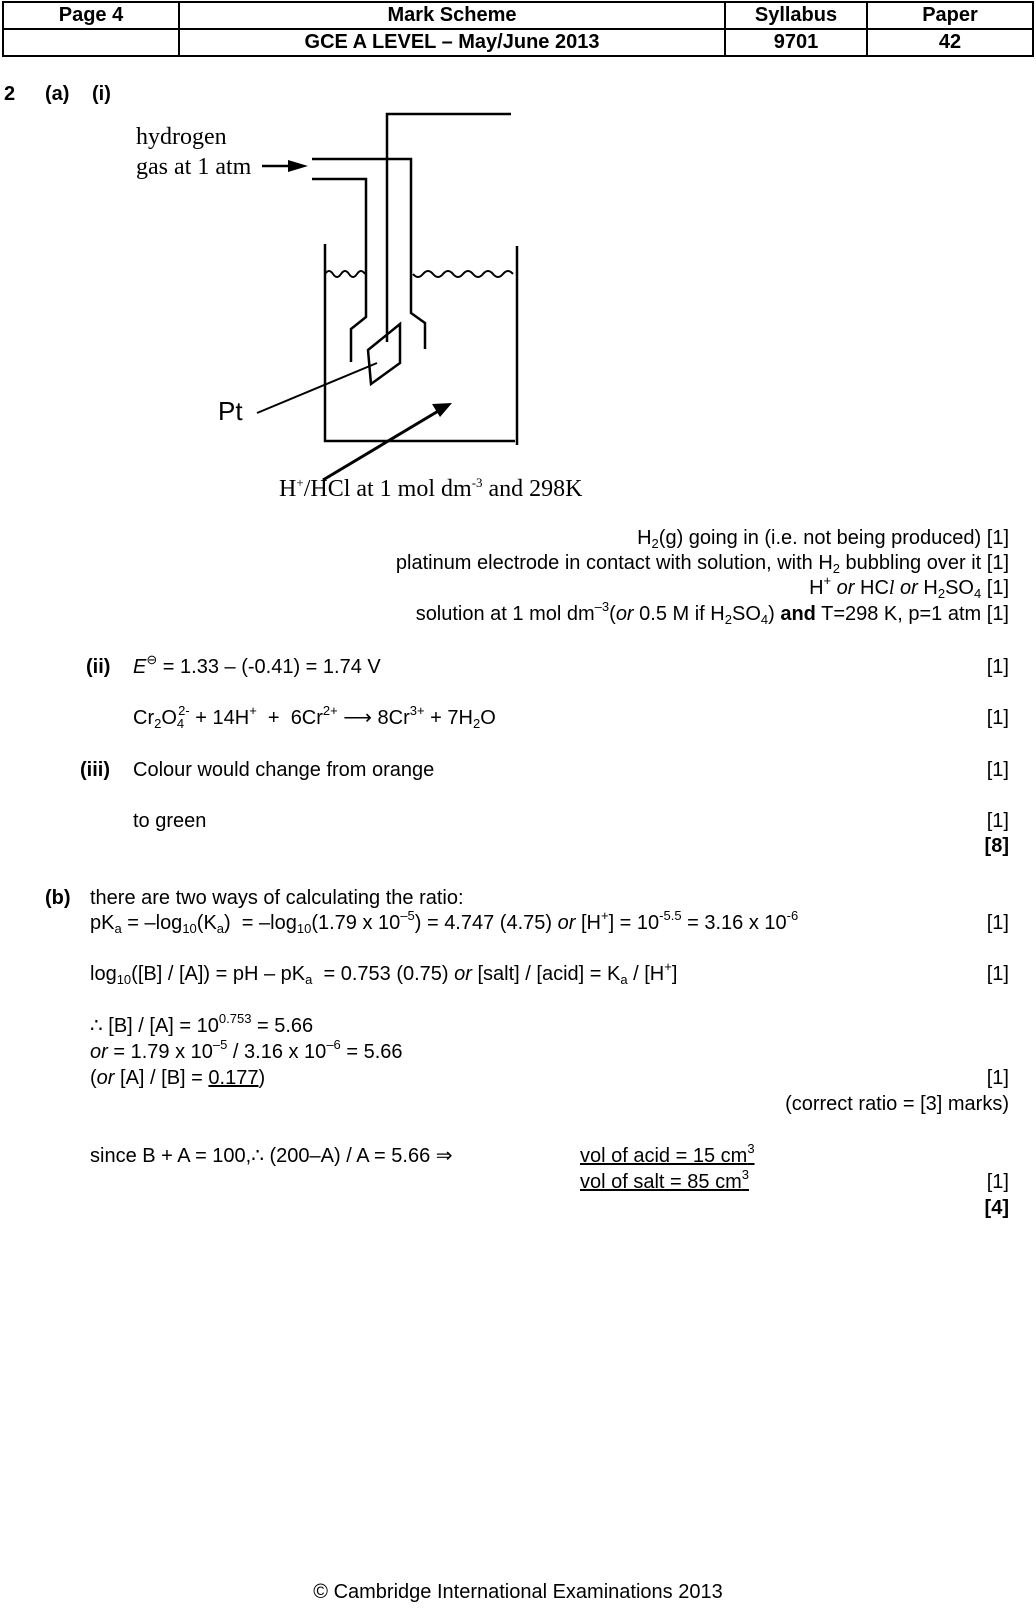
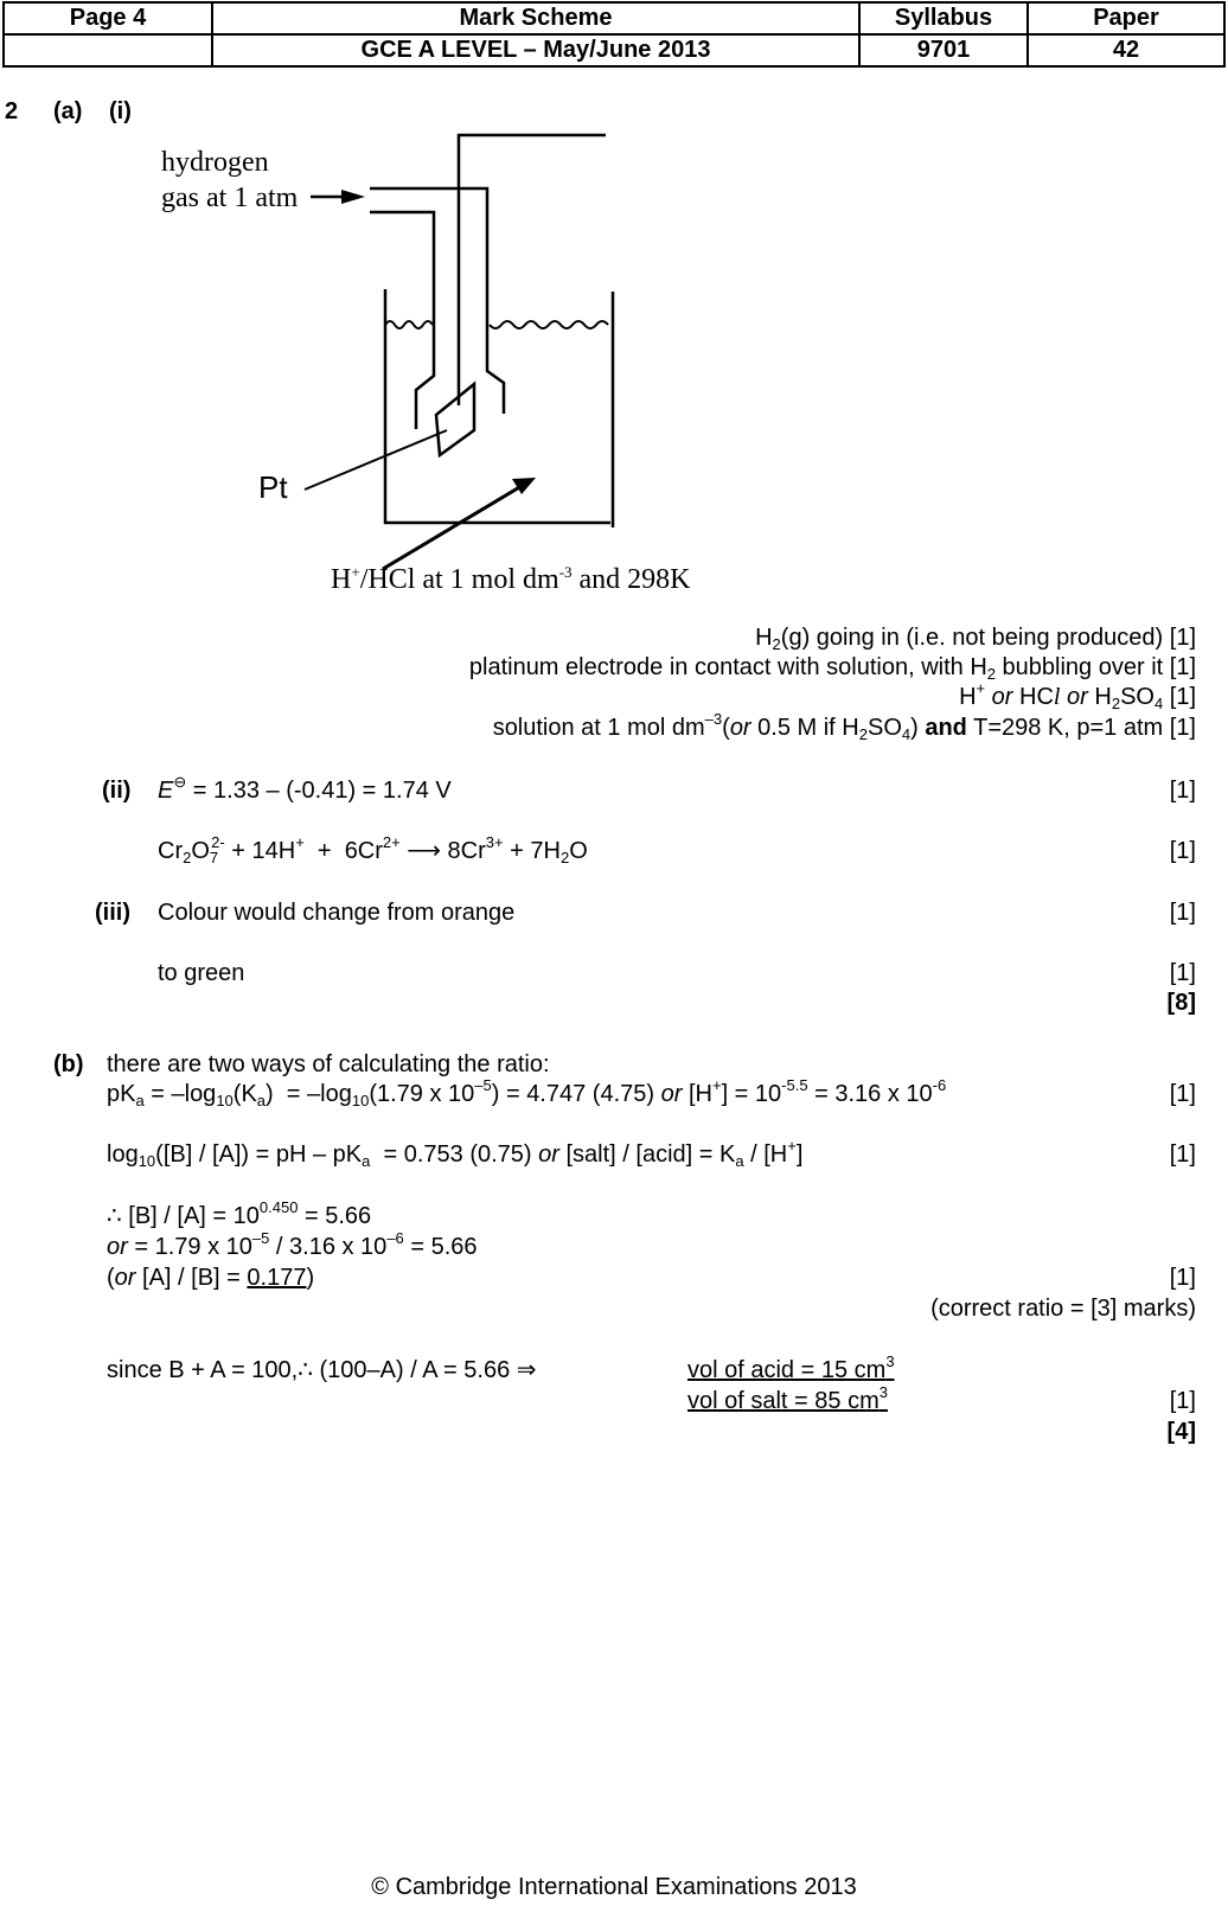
  Page 4	Mark Scheme	Syllabus	Paper
  	GCE A LEVEL – May/June 2013	9701	42
  2
  (a)
  (i)
  hydrogen
  gas at 1 atm
  Pt
  H+/HCl at 1 mol dm-3 and 298K
  H2(g) going in (i.e. not being produced) [1]
  platinum electrode in contact with solution, with H2 bubbling over it [1]
  H+ or HCl or H2SO4 [1]
  solution at 1 mol dm–3(or 0.5 M if H2SO4) and T=298 K, p=1 atm [1]
  (ii)
  E⊖ = 1.33 – (-0.41) = 1.74 V
  [1]
- Cr2O42- + 14H+ + 6Cr2+ ⟶ 8Cr3+ + 7H2O
+ Cr2O72- + 14H+ + 6Cr2+ ⟶ 8Cr3+ + 7H2O
  [1]
  (iii)
  Colour would change from orange
  [1]
  to green
  [1]
  [8]
  (b)
  there are two ways of calculating the ratio:
  pKa = –log10(Ka) = –log10(1.79 x 10–5) = 4.747 (4.75) or [H+] = 10-5.5 = 3.16 x 10-6
  [1]
  log10([B] / [A]) = pH – pKa = 0.753 (0.75) or [salt] / [acid] = Ka / [H+]
  [1]
- ∴ [B] / [A] = 100.753 = 5.66
+ ∴ [B] / [A] = 100.450 = 5.66
  or = 1.79 x 10–5 / 3.16 x 10–6 = 5.66
  (or [A] / [B] = 0.177)
  [1]
  (correct ratio = [3] marks)
- since B + A = 100,∴ (200–A) / A = 5.66 ⇒
+ since B + A = 100,∴ (100–A) / A = 5.66 ⇒
  vol of acid = 15 cm3
  vol of salt = 85 cm3
  [1]
  [4]
  © Cambridge International Examinations 2013
